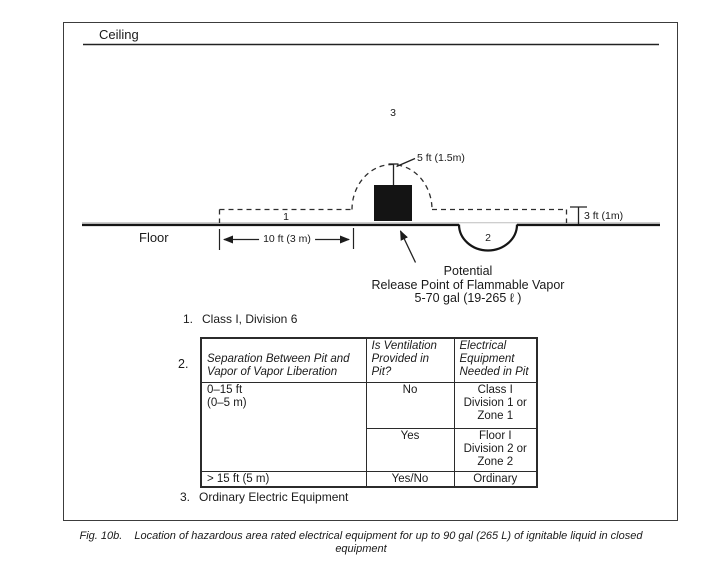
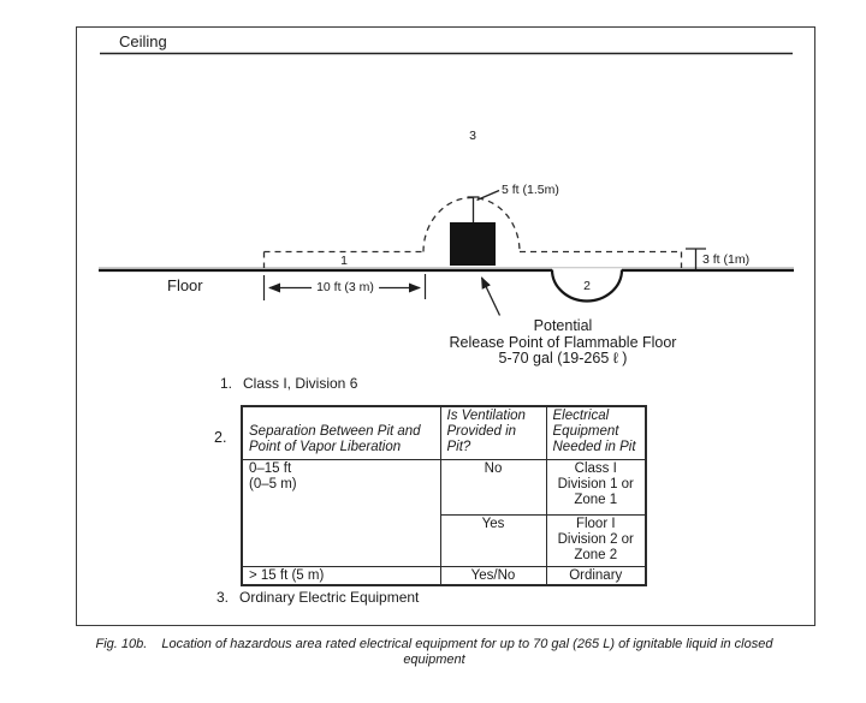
  Ceiling
  Floor
  3
  1
  2
  5 ft (1.5m)
  3 ft (1m)
  10 ft (3 m)
  Potential
- Release Point of Flammable Vapor
+ Release Point of Flammable Floor
  5-70 gal (19-265 ℓ )
  1. Class I, Division 6
  2.
- Separation Between Pit and Vapor of Vapor Liberation	Is Ventilation Provided in Pit?	Electrical Equipment Needed in Pit
+ Separation Between Pit and Point of Vapor Liberation	Is Ventilation Provided in Pit?	Electrical Equipment Needed in Pit
  0–15 ft (0–5 m)	No	Class I Division 1 or Zone 1
  Yes	Floor I Division 2 or Zone 2
  > 15 ft (5 m)	Yes/No	Ordinary
  3. Ordinary Electric Equipment
- Fig. 10b. Location of hazardous area rated electrical equipment for up to 90 gal (265 L) of ignitable liquid in closed equipment
+ Fig. 10b. Location of hazardous area rated electrical equipment for up to 70 gal (265 L) of ignitable liquid in closed equipment
